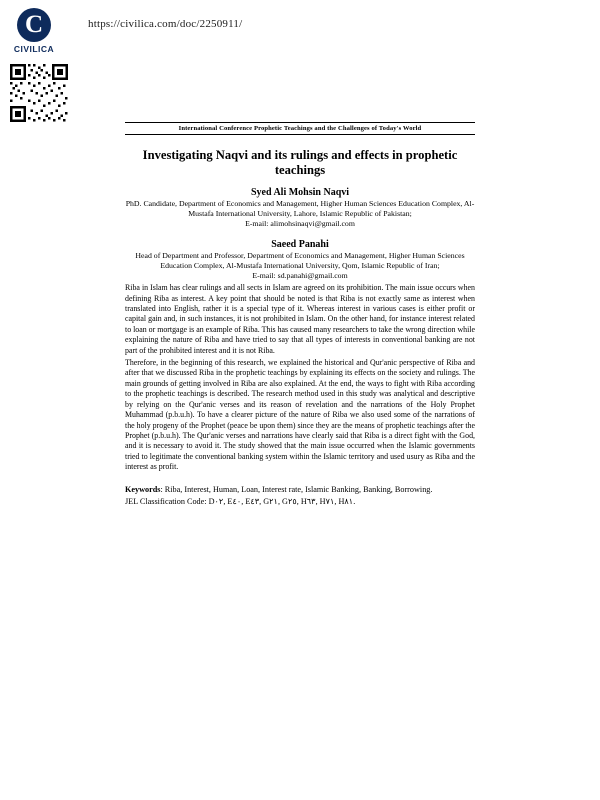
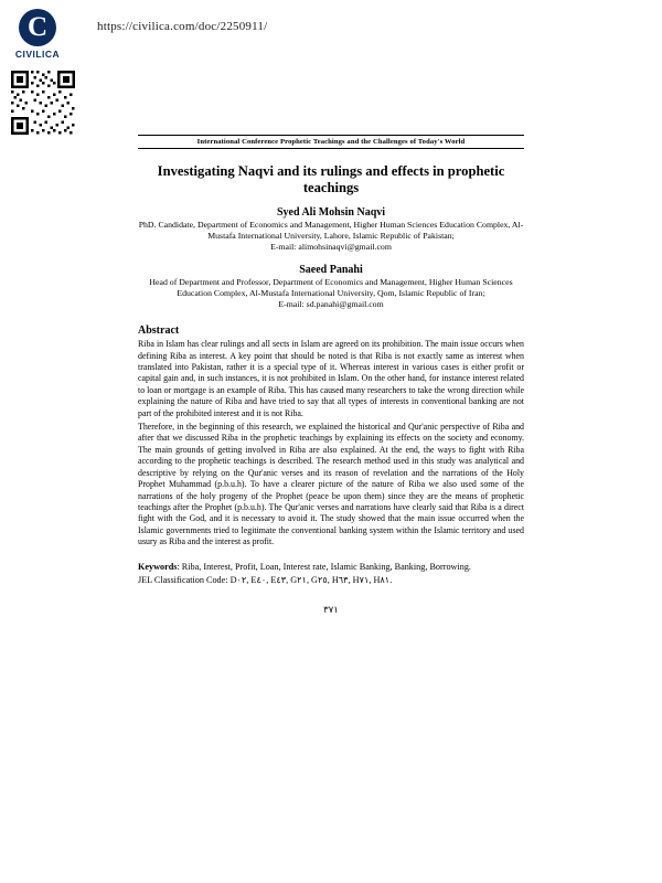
  C
  CIVILICA
  https://civilica.com/doc/2250911/
  Investigating Naqvi and its rulings and effects in prophetic teachings
  Syed Ali Mohsin Naqvi
  PhD. Candidate, Department of Economics and Management, Higher Human Sciences Education Complex, Al-Mustafa International University, Lahore, Islamic Republic of Pakistan;
  E-mail: alimohsinaqvi@gmail.com
  Saeed Panahi
  Head of Department and Professor, Department of Economics and Management, Higher Human Sciences Education Complex, Al-Mustafa International University, Qom, Islamic Republic of Iran;
  E-mail: sd.panahi@gmail.com
+ Abstract
- Riba in Islam has clear rulings and all sects in Islam are agreed on its prohibition. The main issue occurs when defining Riba as interest. A key point that should be noted is that Riba is not exactly same as interest when translated into English, rather it is a special type of it. Whereas interest in various cases is either profit or capital gain and, in such instances, it is not prohibited in Islam. On the other hand, for instance interest related to loan or mortgage is an example of Riba. This has caused many researchers to take the wrong direction while explaining the nature of Riba and have tried to say that all types of interests in conventional banking are not part of the prohibited interest and it is not Riba.
+ Riba in Islam has clear rulings and all sects in Islam are agreed on its prohibition. The main issue occurs when defining Riba as interest. A key point that should be noted is that Riba is not exactly same as interest when translated into Pakistan, rather it is a special type of it. Whereas interest in various cases is either profit or capital gain and, in such instances, it is not prohibited in Islam. On the other hand, for instance interest related to loan or mortgage is an example of Riba. This has caused many researchers to take the wrong direction while explaining the nature of Riba and have tried to say that all types of interests in conventional banking are not part of the prohibited interest and it is not Riba.
- Therefore, in the beginning of this research, we explained the historical and Qur'anic perspective of Riba and after that we discussed Riba in the prophetic teachings by explaining its effects on the society and rulings. The main grounds of getting involved in Riba are also explained. At the end, the ways to fight with Riba according to the prophetic teachings is described. The research method used in this study was analytical and descriptive by relying on the Qur'anic verses and its reason of revelation and the narrations of the Holy Prophet Muhammad (p.b.u.h). To have a clearer picture of the nature of Riba we also used some of the narrations of the holy progeny of the Prophet (peace be upon them) since they are the means of prophetic teachings after the Prophet (p.b.u.h). The Qur'anic verses and narrations have clearly said that Riba is a direct fight with the God, and it is necessary to avoid it. The study showed that the main issue occurred when the Islamic governments tried to legitimate the conventional banking system within the Islamic territory and used usury as Riba and the interest as profit.
+ Therefore, in the beginning of this research, we explained the historical and Qur'anic perspective of Riba and after that we discussed Riba in the prophetic teachings by explaining its effects on the society and economy. The main grounds of getting involved in Riba are also explained. At the end, the ways to fight with Riba according to the prophetic teachings is described. The research method used in this study was analytical and descriptive by relying on the Qur'anic verses and its reason of revelation and the narrations of the Holy Prophet Muhammad (p.b.u.h). To have a clearer picture of the nature of Riba we also used some of the narrations of the holy progeny of the Prophet (peace be upon them) since they are the means of prophetic teachings after the Prophet (p.b.u.h). The Qur'anic verses and narrations have clearly said that Riba is a direct fight with the God, and it is necessary to avoid it. The study showed that the main issue occurred when the Islamic governments tried to legitimate the conventional banking system within the Islamic territory and used usury as Riba and the interest as profit.
- Keywords: Riba, Interest, Human, Loan, Interest rate, Islamic Banking, Banking, Borrowing.
+ Keywords: Riba, Interest, Profit, Loan, Interest rate, Islamic Banking, Banking, Borrowing.
  JEL Classification Code: D٠٢, E٤٠, E٤٣, G٢١, G٢٥, H٦٣, H٧١, H٨١.
+ ٣٧١
